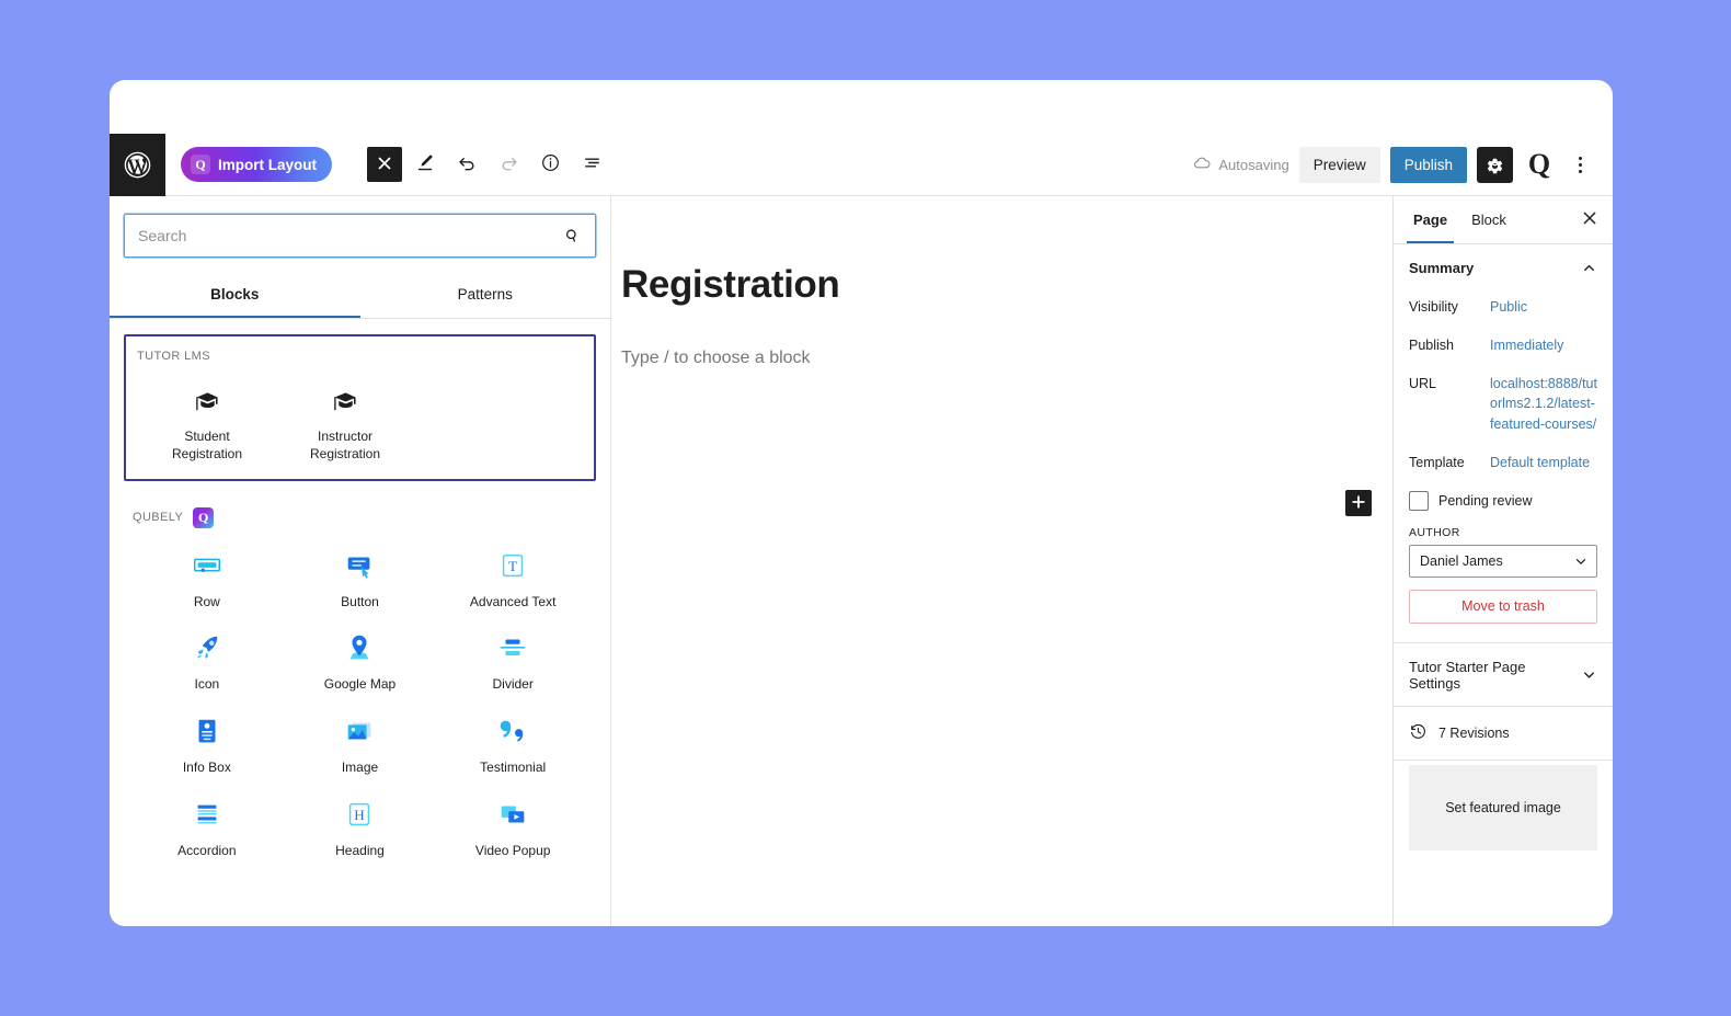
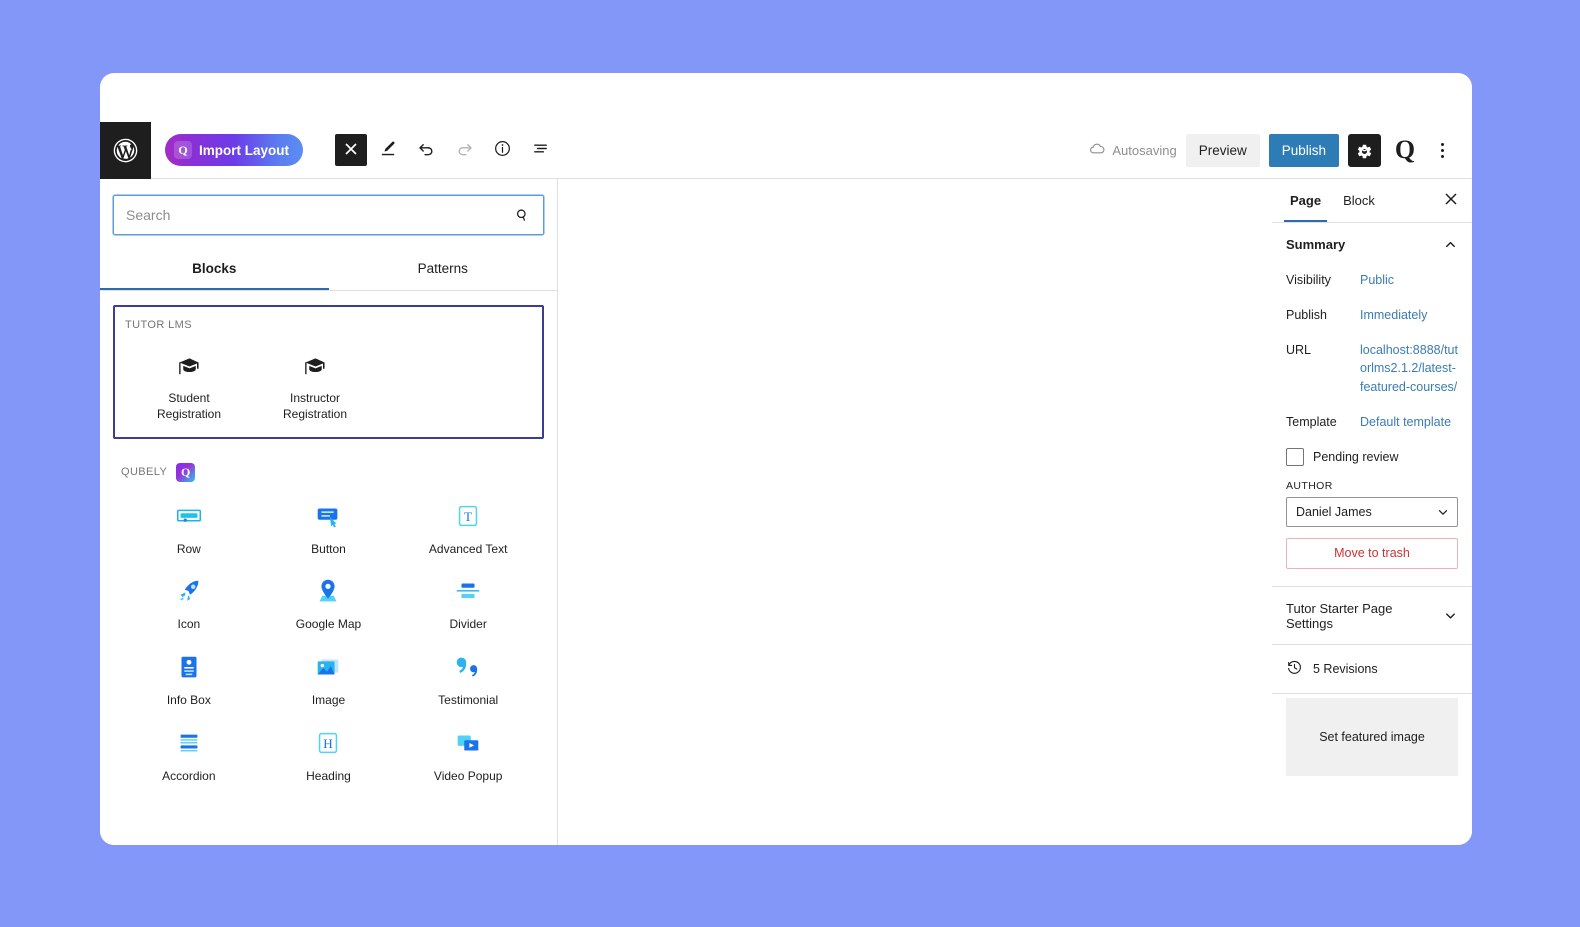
  Q
  Import Layout
  Autosaving
  Preview
  Publish
  Q
  Search
  Blocks
  Patterns
  TUTOR LMS
  Student Registration
  Instructor Registration
  QUBELY
  Q
  Row
  Button
  T
  Advanced Text
  Icon
  Google Map
  Divider
  Info Box
  Image
  Testimonial
  Accordion
  H
  Heading
  Video Popup
- Registration
- Type / to choose a block
  Page
  Block
  Summary
  Visibility
  Public
  Publish
  Immediately
  URL
  localhost:8888/tutorlms2.1.2/latest-featured-courses/
  Template
  Default template
  Pending review
  AUTHOR
  Daniel James
  Move to trash
  Tutor Starter Page Settings
- 7 Revisions
+ 5 Revisions
  Set featured image
